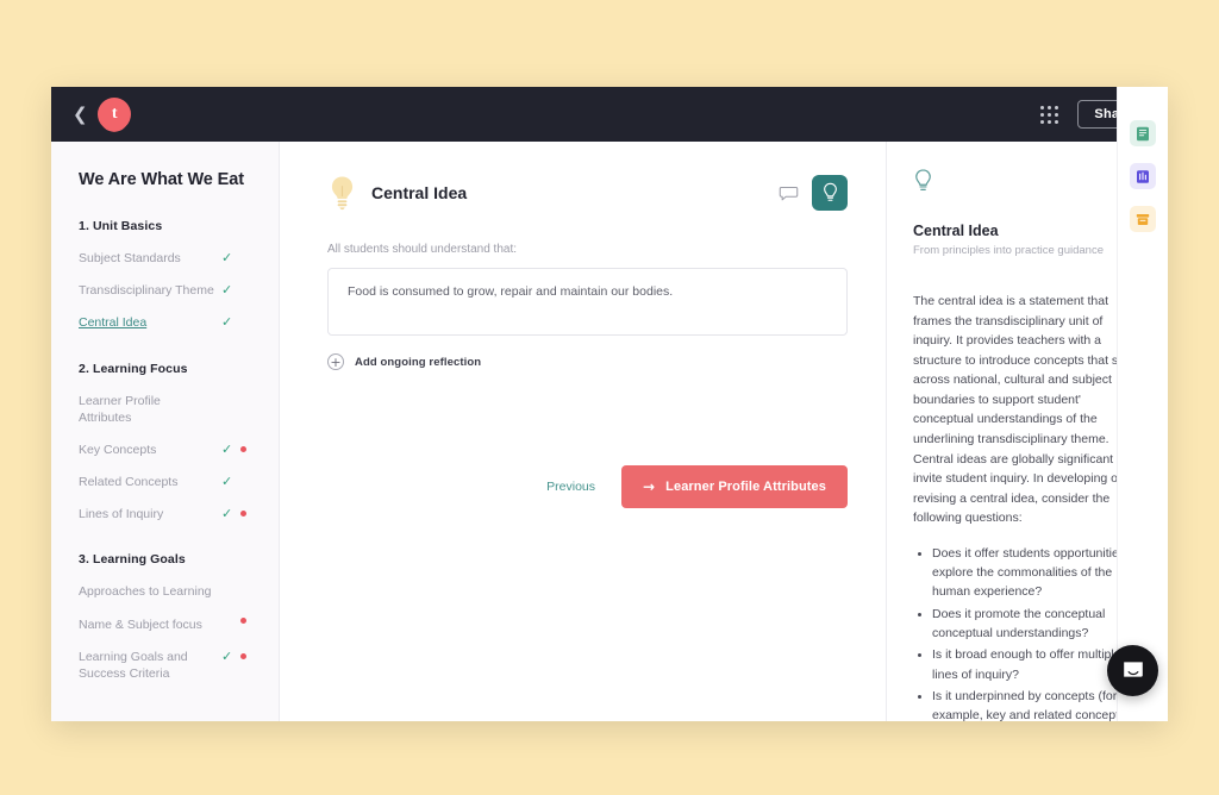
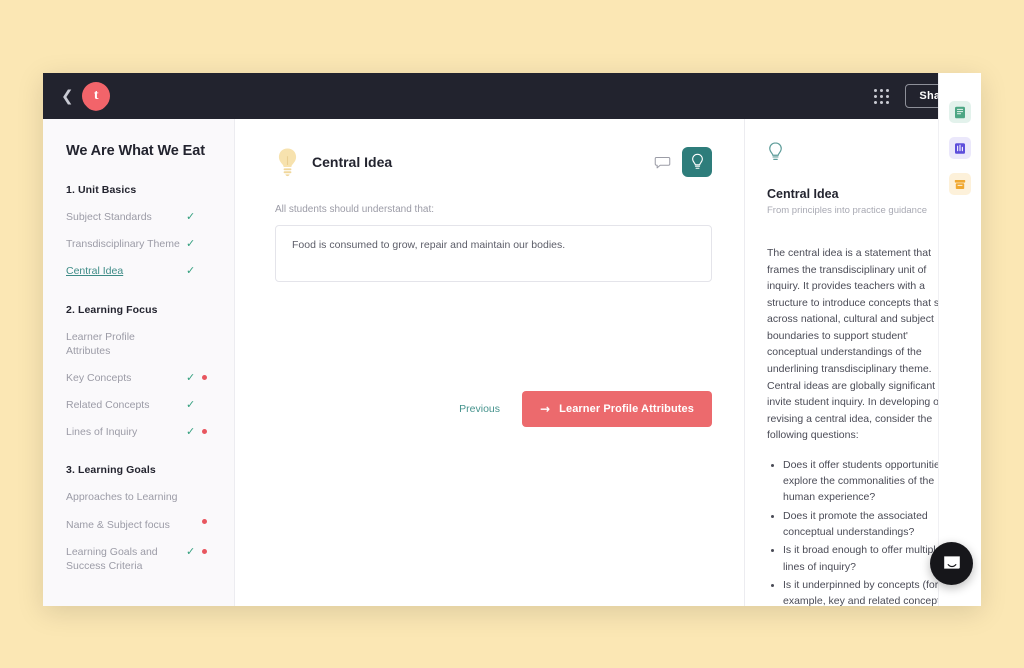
  ❮
  We Are What We Eat
  1. Unit Basics
  Subject Standards
  ✓
  Transdisciplinary Theme
  ✓
  Central Idea
  ✓
  2. Learning Focus
  Learner Profile Attributes
  Key Concepts
  ✓
  Related Concepts
  ✓
  Lines of Inquiry
  ✓
  3. Learning Goals
  Approaches to Learning
  Name & Subject focus
  Learning Goals and Success Criteria
  ✓
  Central Idea
  All students should understand that:
  Food is consumed to grow, repair and maintain our bodies.
- +
- Add ongoing reflection
  Previous
  →
  Learner Profile Attributes
  Central Idea
  From principles into practice guidance
  The central idea is a statement that frames the transdisciplinary unit of inquiry. It provides teachers with a structure to introduce concepts that s across national, cultural and subject boundaries to support student' conceptual understandings of the underlining transdisciplinary theme. Central ideas are globally significant invite student inquiry. In developing o revising a central idea, consider the following questions:
  Does it offer students opportunitie explore the commonalities of the human experience?
- Does it promote the conceptual conceptual understandings?
+ Does it promote the associated conceptual understandings?
  Is it broad enough to offer multip lines of inquiry?
  Is it underpinned by concepts (for example, key and related concep
